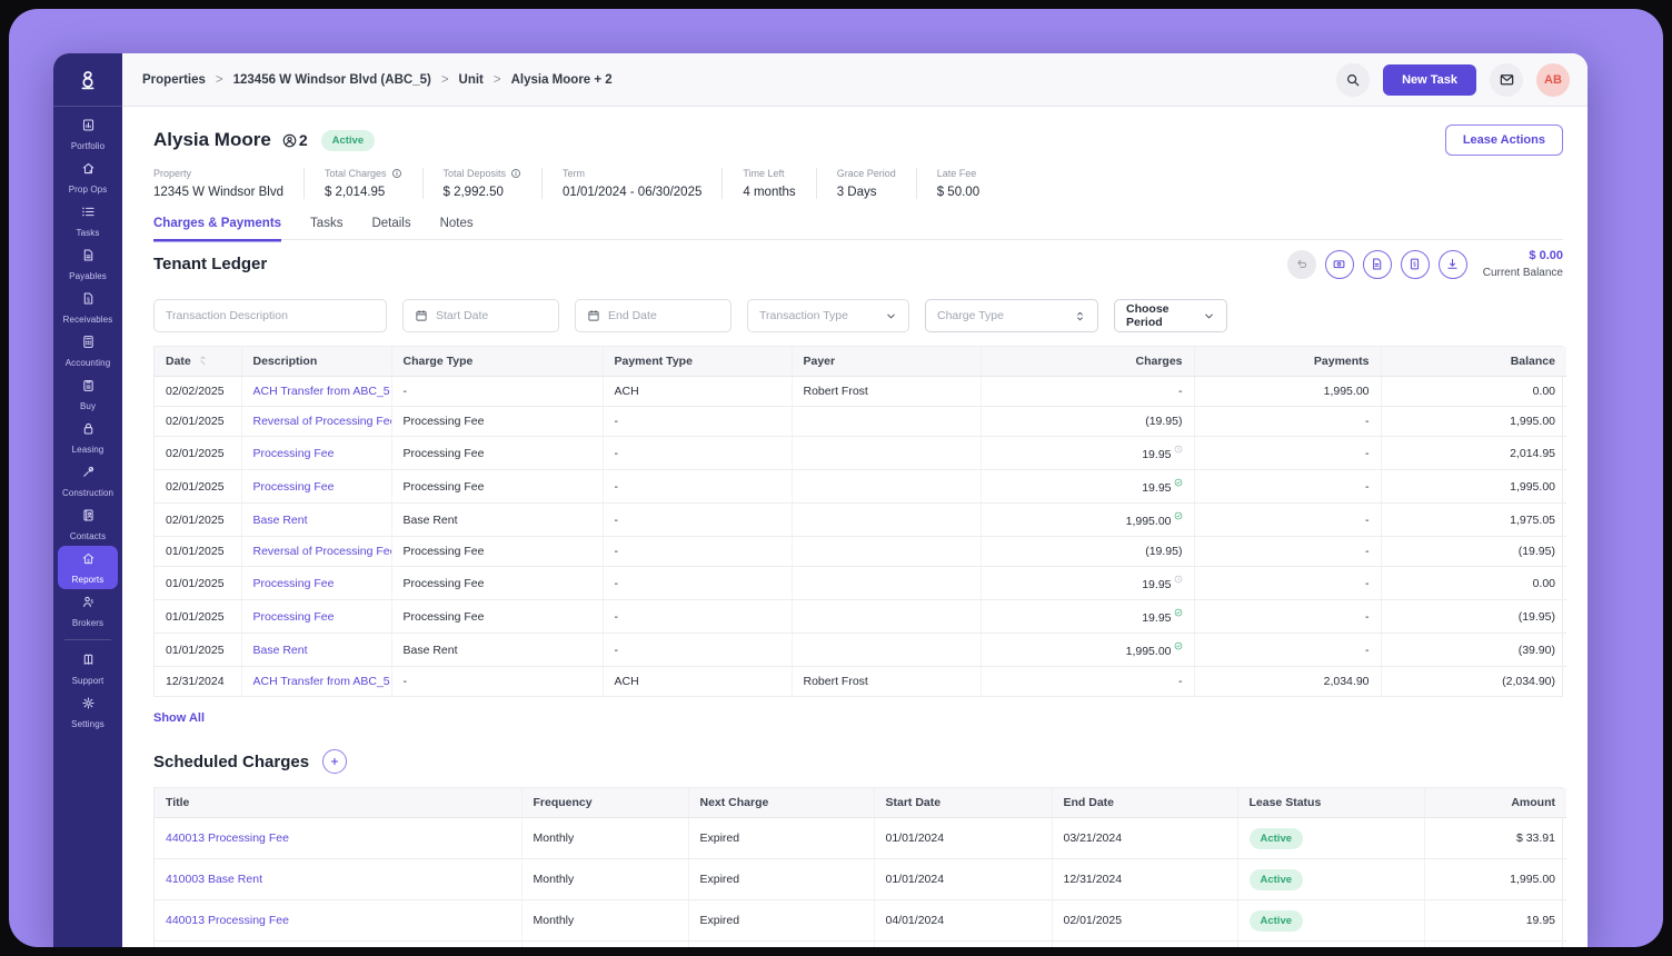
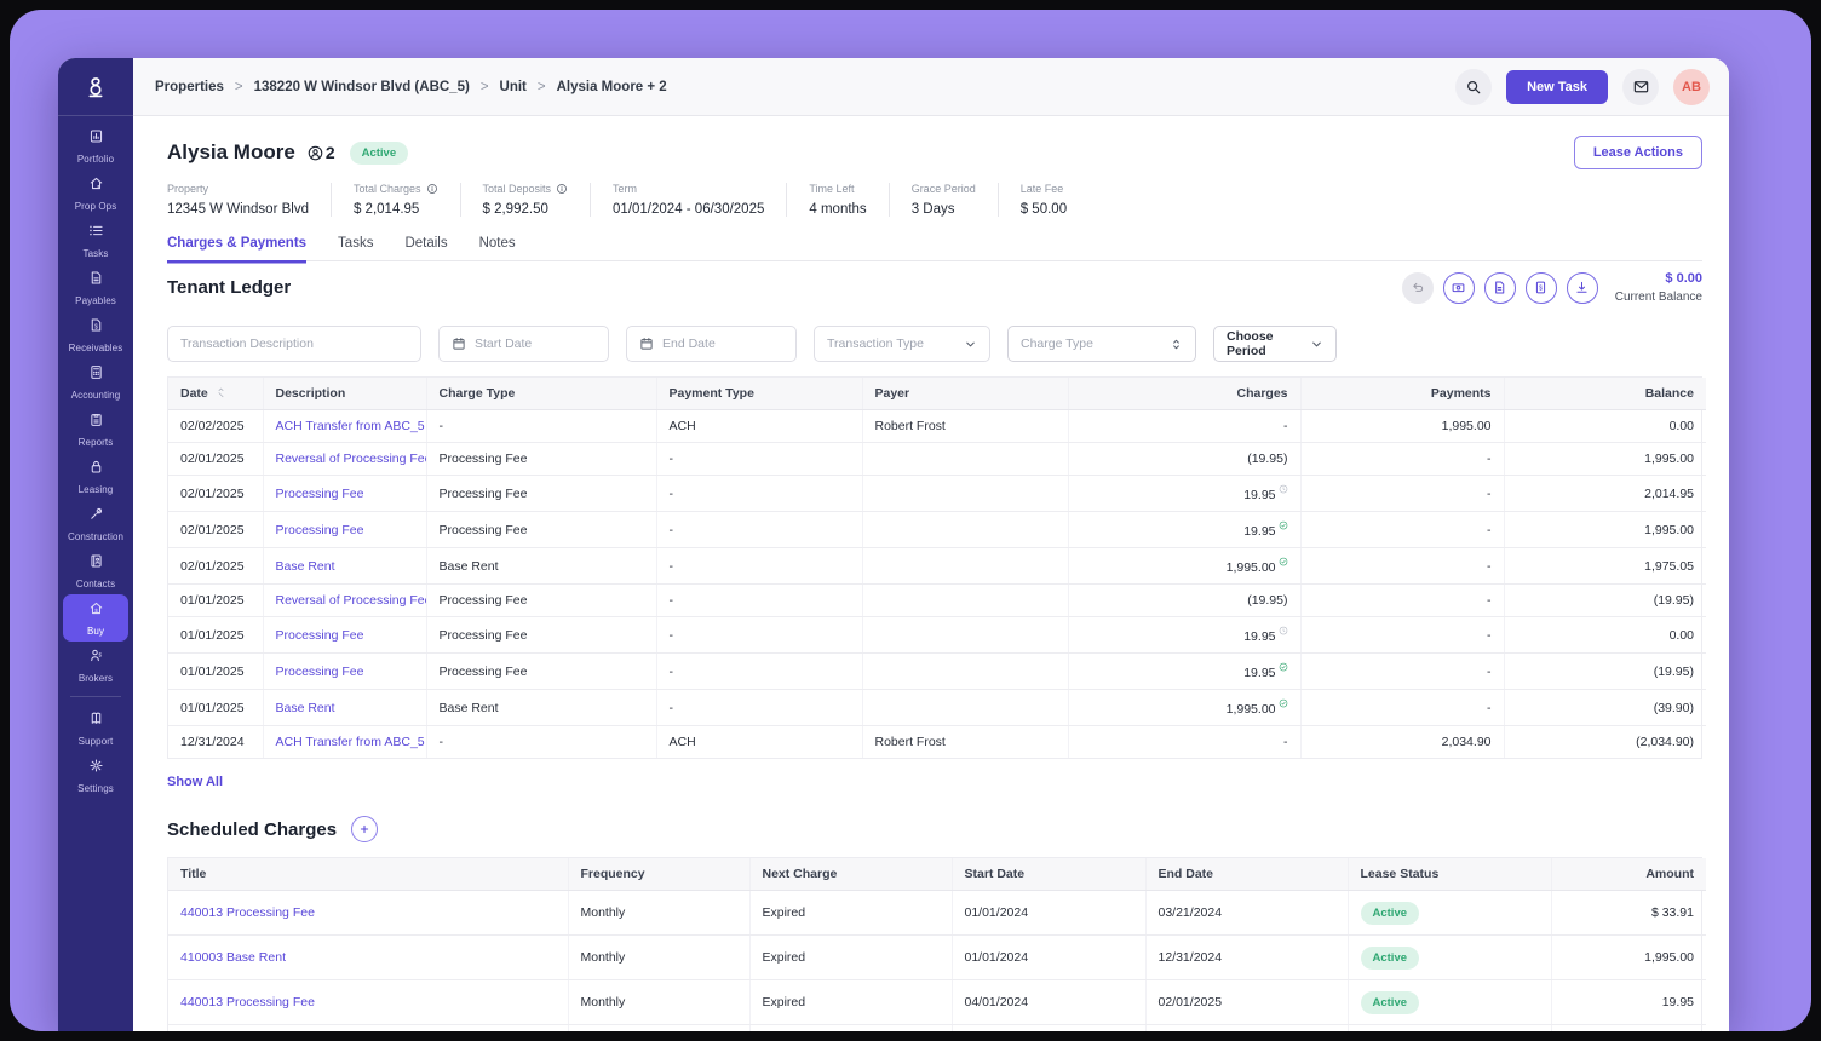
  Portfolio
  Prop Ops
  Tasks
  Payables
  Receivables
  Accounting
- Buy
+ Reports
  Leasing
  Construction
  Contacts
- Reports
+ Buy
  Brokers
  Support
  Settings
  Properties
  >
- 123456 W Windsor Blvd (ABC_5)
+ 138220 W Windsor Blvd (ABC_5)
  >
  Unit
  >
  Alysia Moore + 2
  New Task
  AB
  Alysia Moore
  2
  Active
  Lease Actions
  Property
  12345 W Windsor Blvd
  Total Charges
  $ 2,014.95
  Total Deposits
  $ 2,992.50
  Term
  01/01/2024 - 06/30/2025
  Time Left
  4 months
  Grace Period
  3 Days
  Late Fee
  $ 50.00
  Charges & Payments
  Tasks
  Details
  Notes
  Tenant Ledger
  $ 0.00
  Current Balance
  Transaction Description
  Start Date
  End Date
  Transaction Type
  Charge Type
  Choose Period
  Date	Description	Charge Type	Payment Type	Payer	Charges	Payments	Balance
  02/02/2025	ACH Transfer from ABC_5	-	ACH	Robert Frost	-	1,995.00	0.00
  02/01/2025	Reversal of Processing Fe	Processing Fee	-		(19.95)	-	1,995.00
  02/01/2025	Processing Fee	Processing Fee	-		19.95	-	2,014.95
  02/01/2025	Processing Fee	Processing Fee	-		19.95	-	1,995.00
  02/01/2025	Base Rent	Base Rent	-		1,995.00	-	1,975.05
  01/01/2025	Reversal of Processing Fe	Processing Fee	-		(19.95)	-	(19.95)
  01/01/2025	Processing Fee	Processing Fee	-		19.95	-	0.00
  01/01/2025	Processing Fee	Processing Fee	-		19.95	-	(19.95)
  01/01/2025	Base Rent	Base Rent	-		1,995.00	-	(39.90)
  12/31/2024	ACH Transfer from ABC_5	-	ACH	Robert Frost	-	2,034.90	(2,034.90)
  Show All
  Scheduled Charges
  Title	Frequency	Next Charge	Start Date	End Date	Lease Status	Amount
  440013 Processing Fee	Monthly	Expired	01/01/2024	03/21/2024	Active	$ 33.91
  410003 Base Rent	Monthly	Expired	01/01/2024	12/31/2024	Active	1,995.00
  440013 Processing Fee	Monthly	Expired	04/01/2024	02/01/2025	Active	19.95
